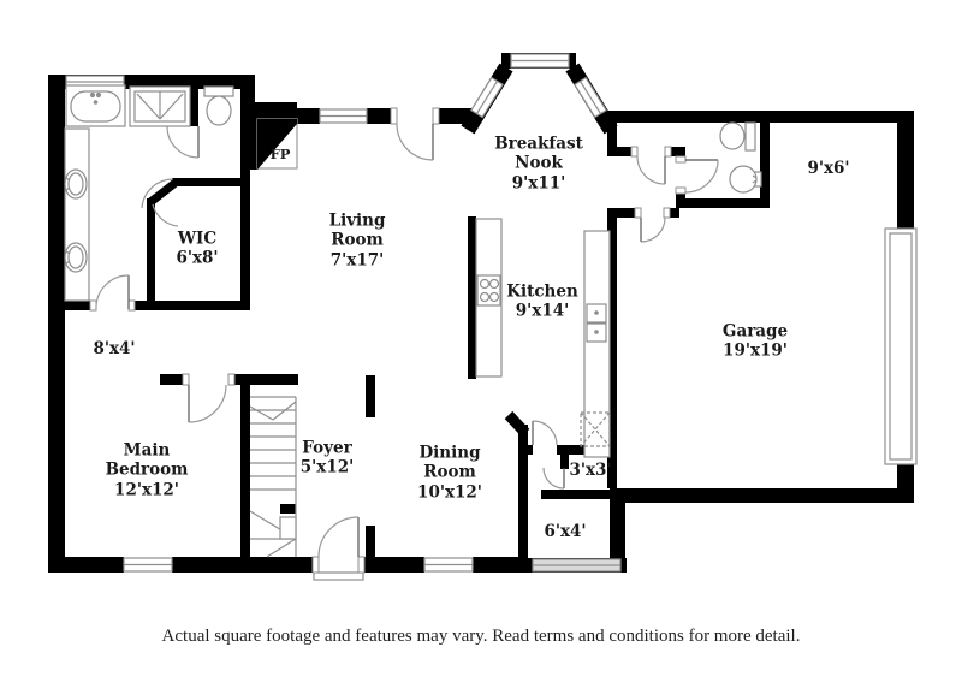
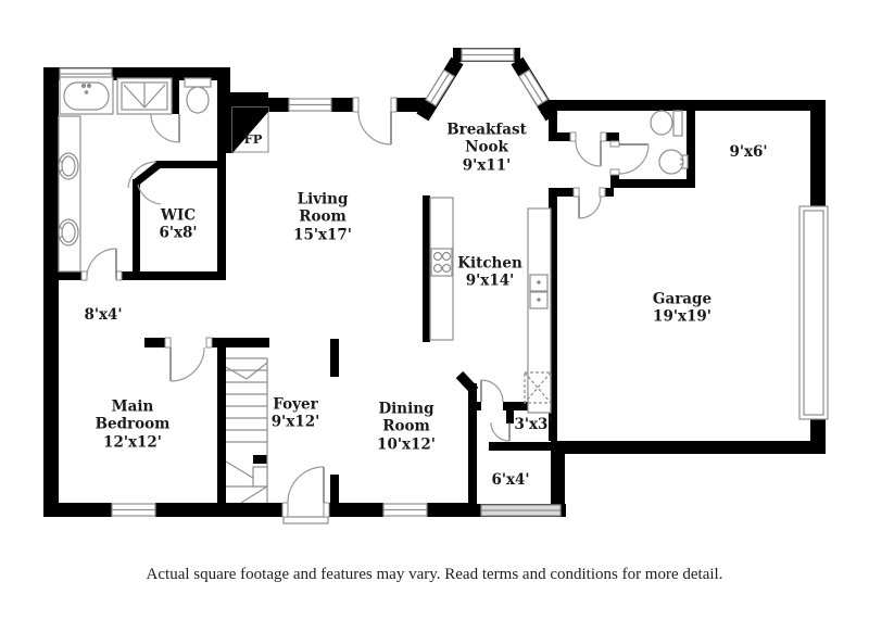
  Living
  Room
- 7'x17'
+ 15'x17'
  Breakfast
  Nook
  9'x11'
  Kitchen
  9'x14'
  Garage
  19'x19'
  Main
  Bedroom
  12'x12'
  Foyer
- 5'x12'
+ 9'x12'
  Dining
  Room
  10'x12'
  WIC
  6'x8'
  8'x4'
  9'x6'
  3'x3'
  6'x4'
  FP
  Actual square footage and features may vary. Read terms and conditions for more detail.
